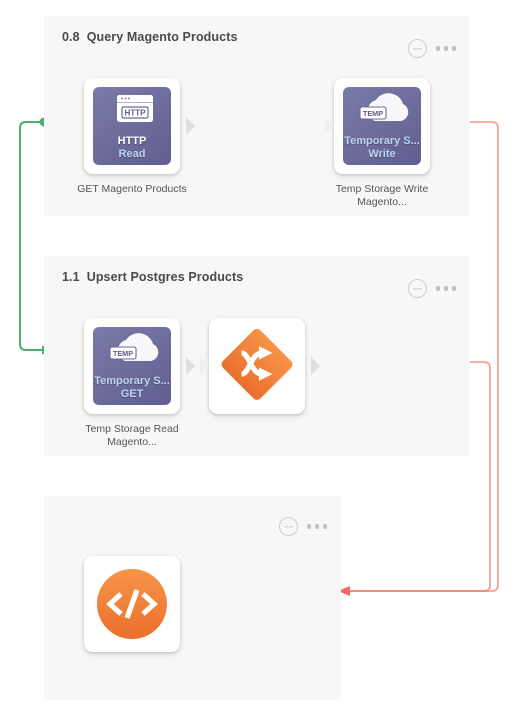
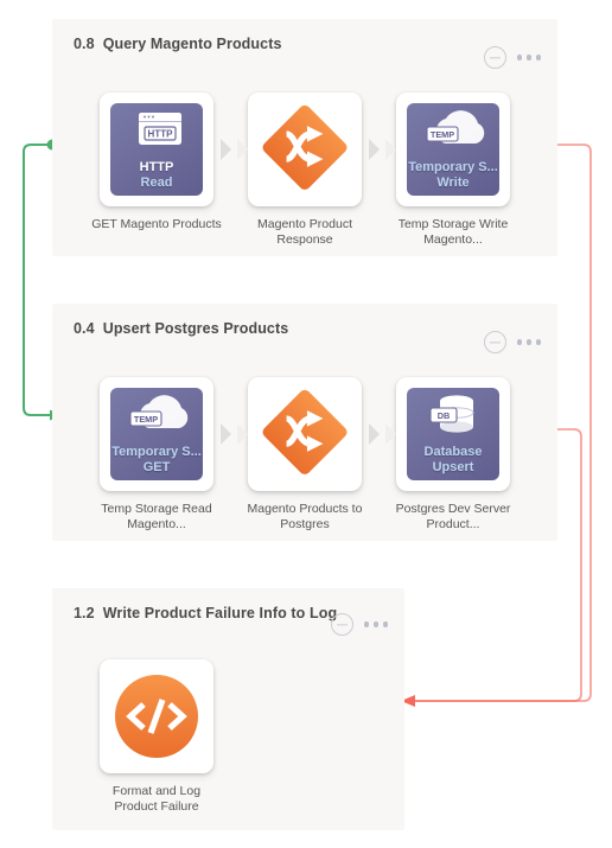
  0.8 Query Magento Products
  HTTP
  HTTP
  Read
  GET Magento Products
+ Magento Product Response
  TEMP
  Temporary S...
  Write
  Temp Storage Write Magento...
- 1.1 Upsert Postgres Products
+ 0.4 Upsert Postgres Products
  TEMP
  Temporary S...
  GET
  Temp Storage Read Magento...
+ Magento Products to Postgres
+ DB
+ Database
+ Upsert
+ Postgres Dev Server Product...
+ 1.2 Write Product Failure Info to Log
+ Format and Log Product Failure
